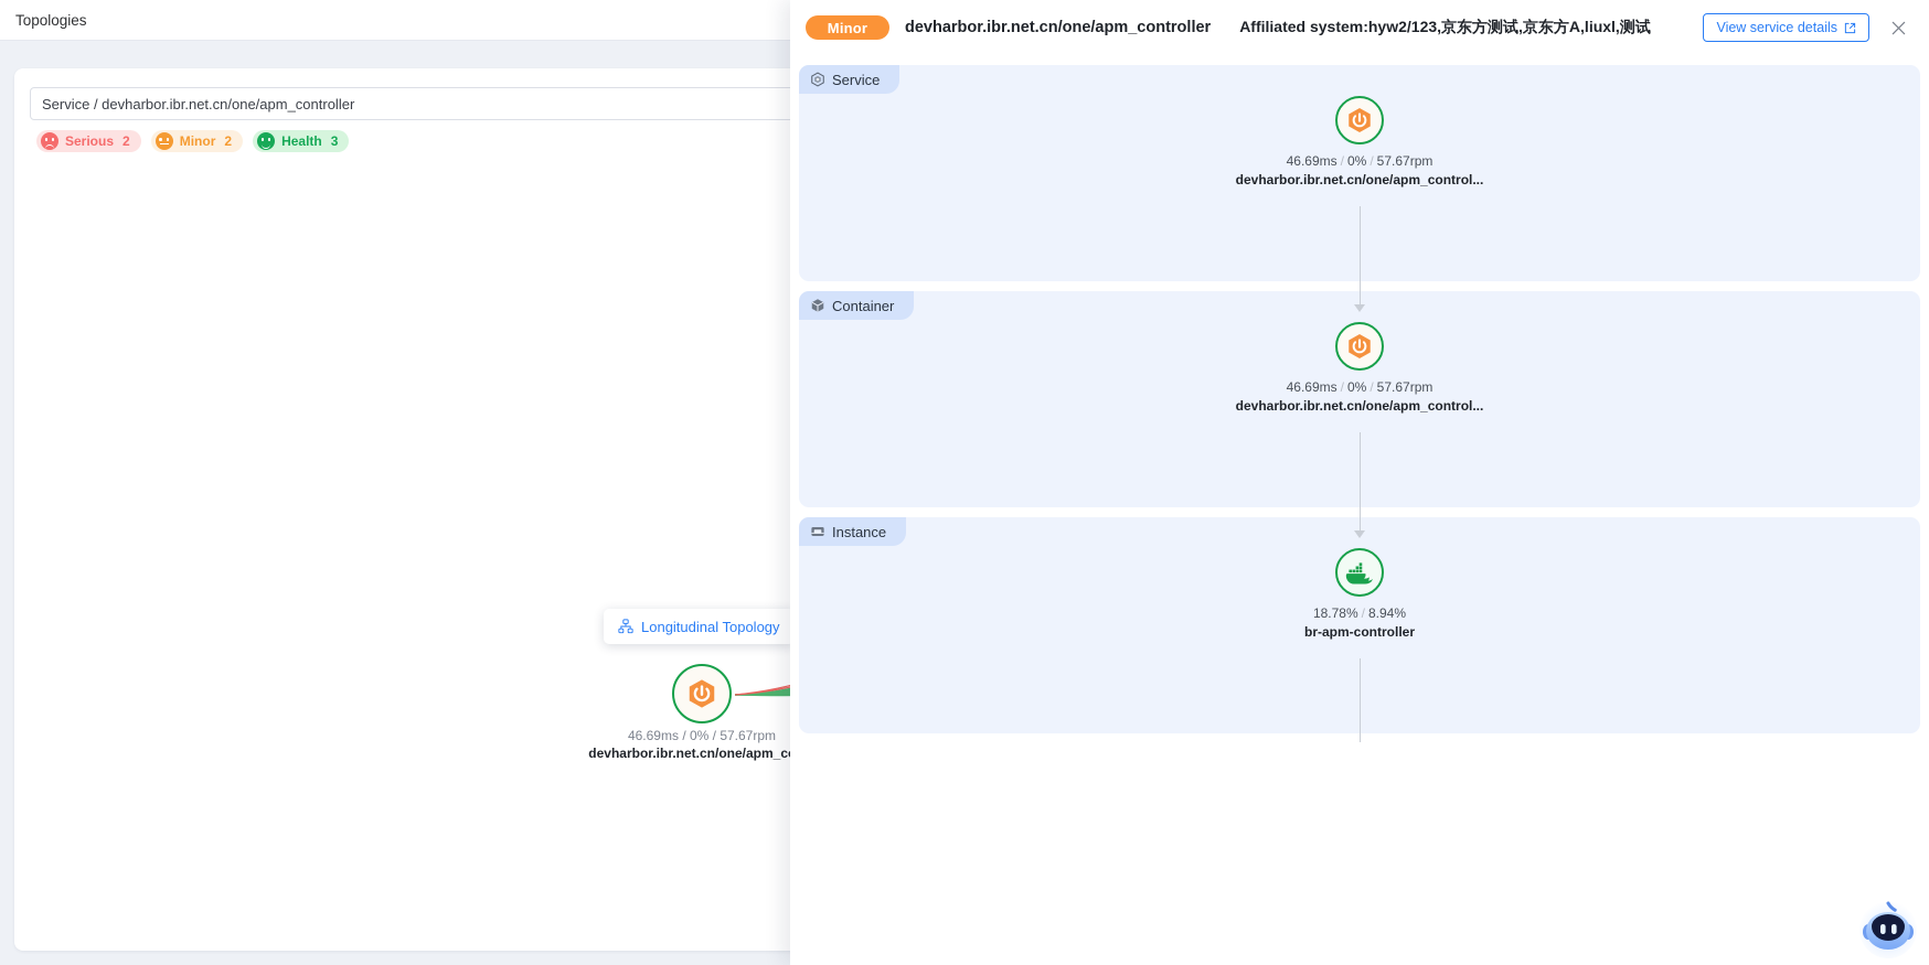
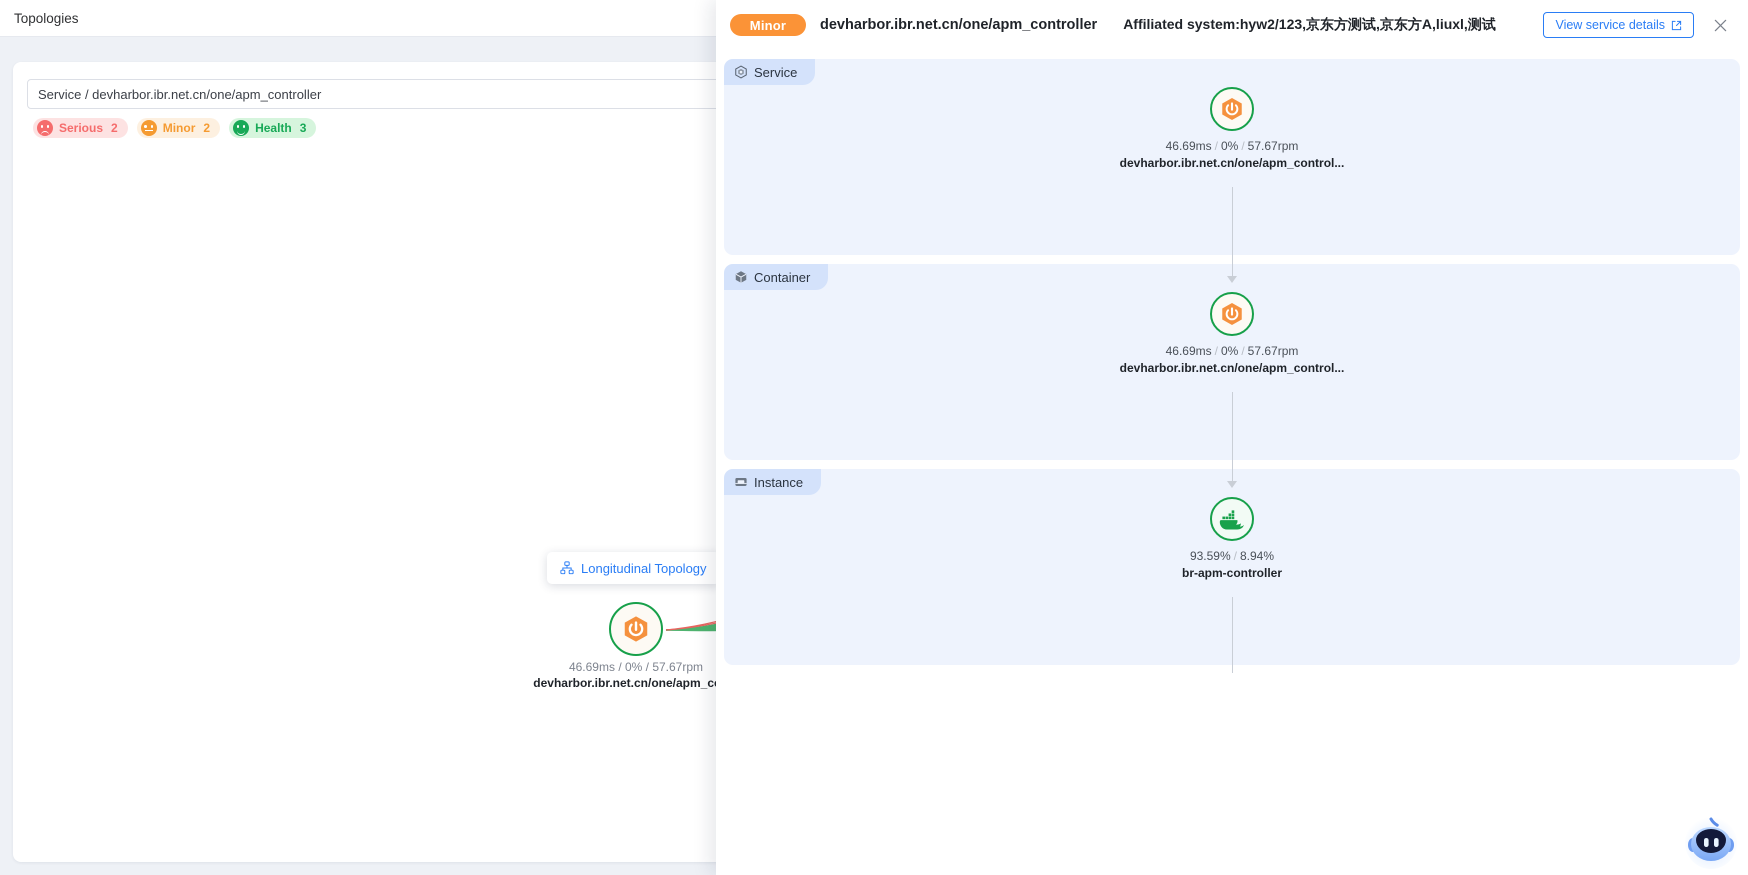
  Topologies
  Service / devharbor.ibr.net.cn/one/apm_controller
  Serious
  2
  Minor
  2
  Health
  3
  Longitudinal Topology
  46.69ms / 0% / 57.67rpm
  devharbor.ibr.net.cn/one/apm_c
  Minor
  devharbor.ibr.net.cn/one/apm_controller
  Affiliated system:hyw2/123,京东方测试,京东方A,liuxl,测试
  View service details
  Service
  46.69ms / 0% / 57.67rpm
  devharbor.ibr.net.cn/one/apm_control...
  Container
  46.69ms / 0% / 57.67rpm
  devharbor.ibr.net.cn/one/apm_control...
  Instance
- 18.78% / 8.94%
+ 93.59% / 8.94%
  br-apm-controller
